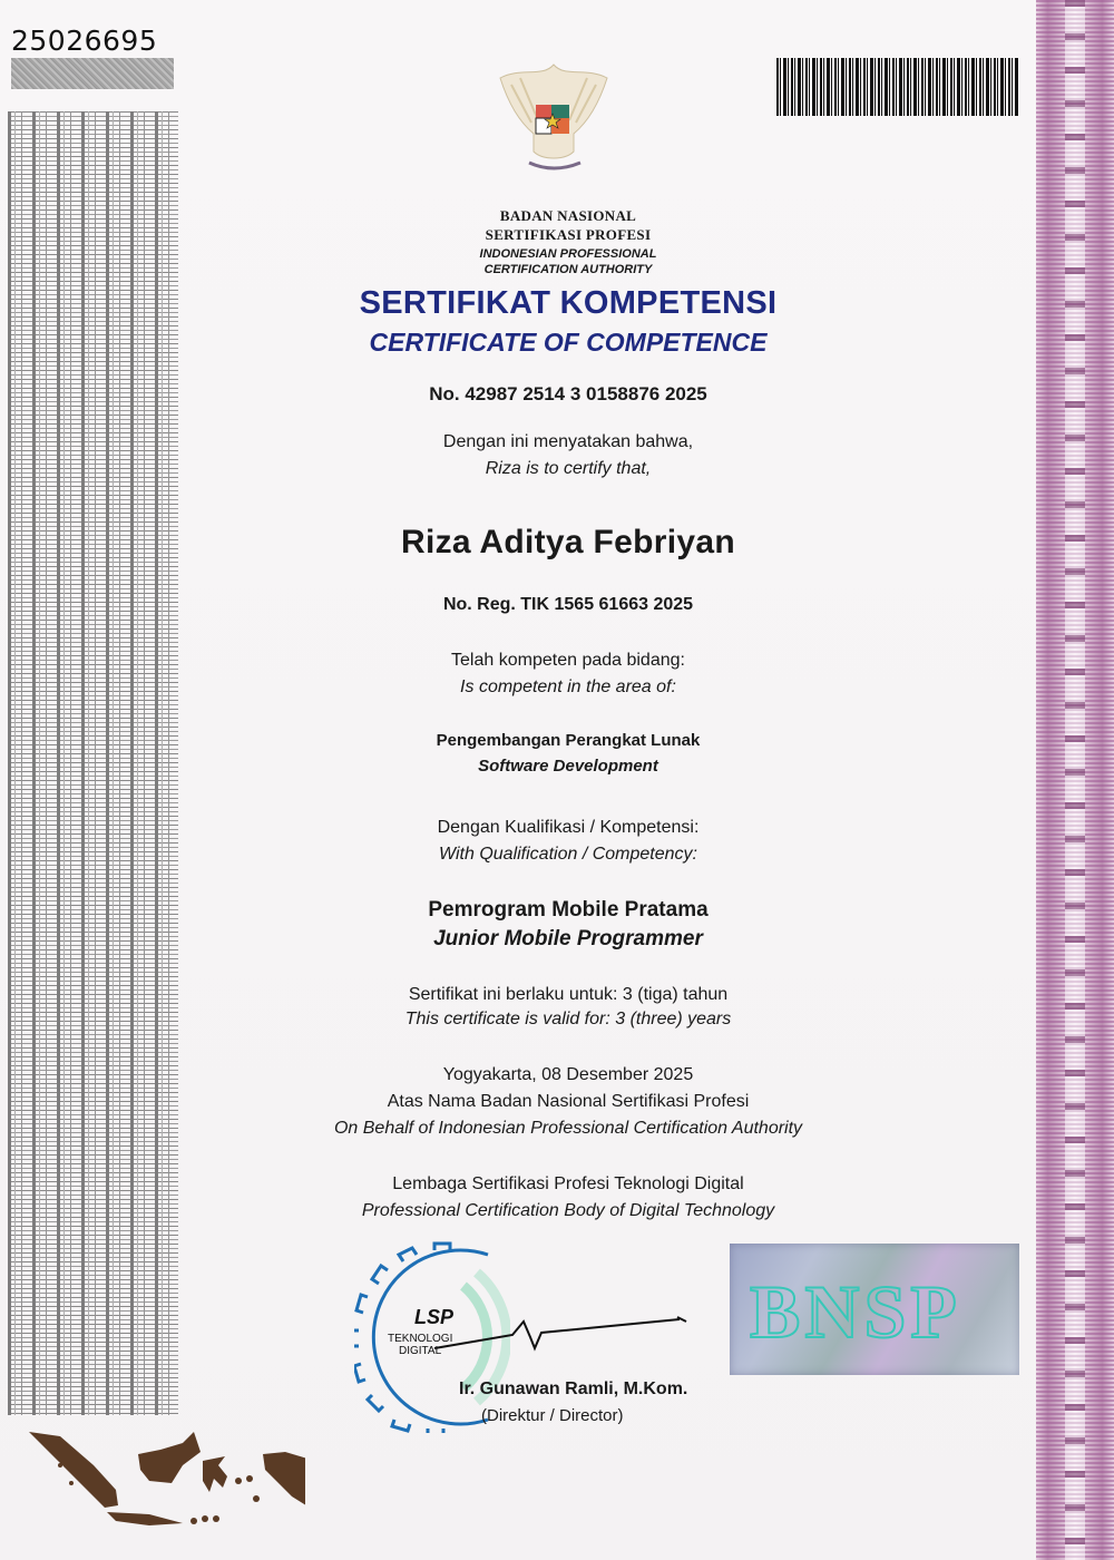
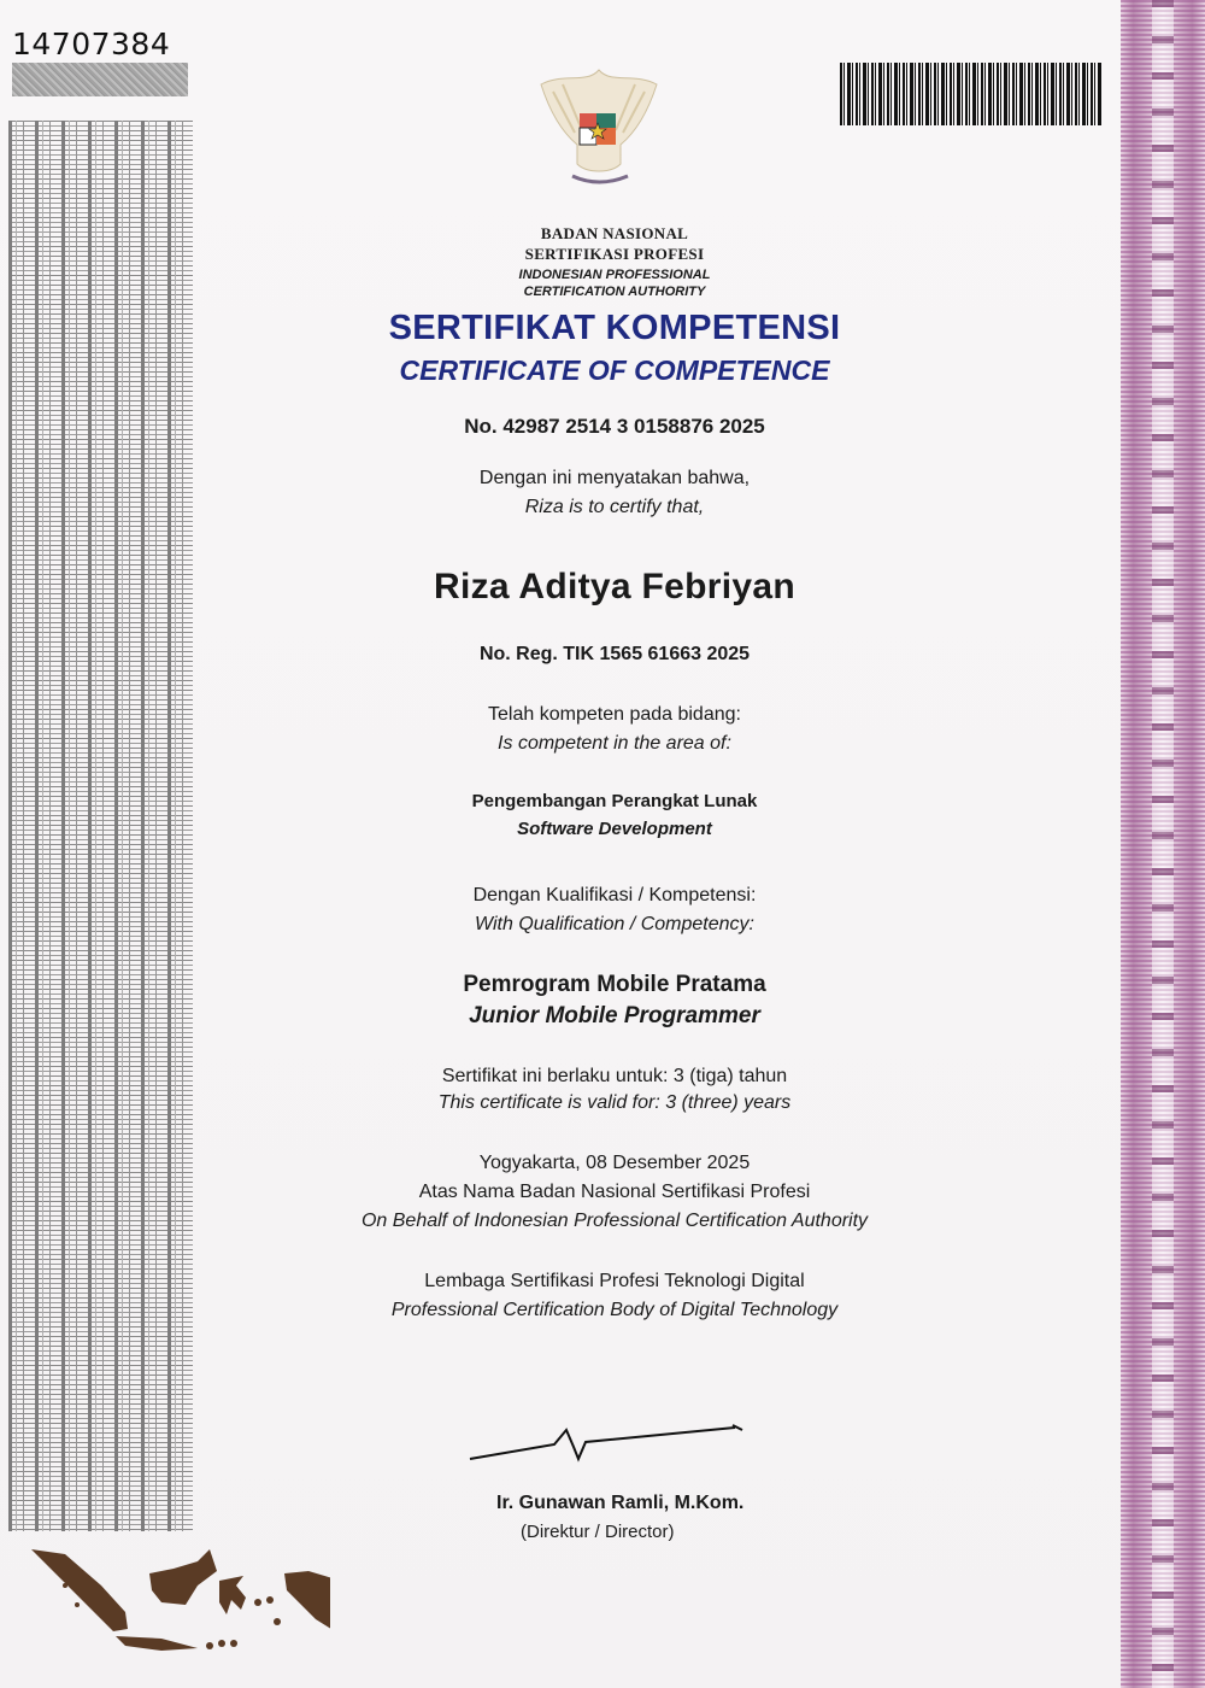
- 25026695
+ 14707384
  BADAN NASIONAL
  SERTIFIKASI PROFESI
  INDONESIAN PROFESSIONAL
  CERTIFICATION AUTHORITY
  SERTIFIKAT KOMPETENSI
  CERTIFICATE OF COMPETENCE
  No. 42987 2514 3 0158876 2025
  Dengan ini menyatakan bahwa,
  Riza is to certify that,
  Riza Aditya Febriyan
  No. Reg. TIK 1565 61663 2025
  Telah kompeten pada bidang:
  Is competent in the area of:
  Pengembangan Perangkat Lunak
  Software Development
  Dengan Kualifikasi / Kompetensi:
  With Qualification / Competency:
  Pemrogram Mobile Pratama
  Junior Mobile Programmer
  Sertifikat ini berlaku untuk: 3 (tiga) tahun
  This certificate is valid for: 3 (three) years
  Yogyakarta, 08 Desember 2025
  Atas Nama Badan Nasional Sertifikasi Profesi
  On Behalf of Indonesian Professional Certification Authority
  Lembaga Sertifikasi Profesi Teknologi Digital
  Professional Certification Body of Digital Technology
- LSP
- TEKNOLOGI
- DIGITAL
  Ir. Gunawan Ramli, M.Kom.
  (Direktur / Director)
- BNSP
